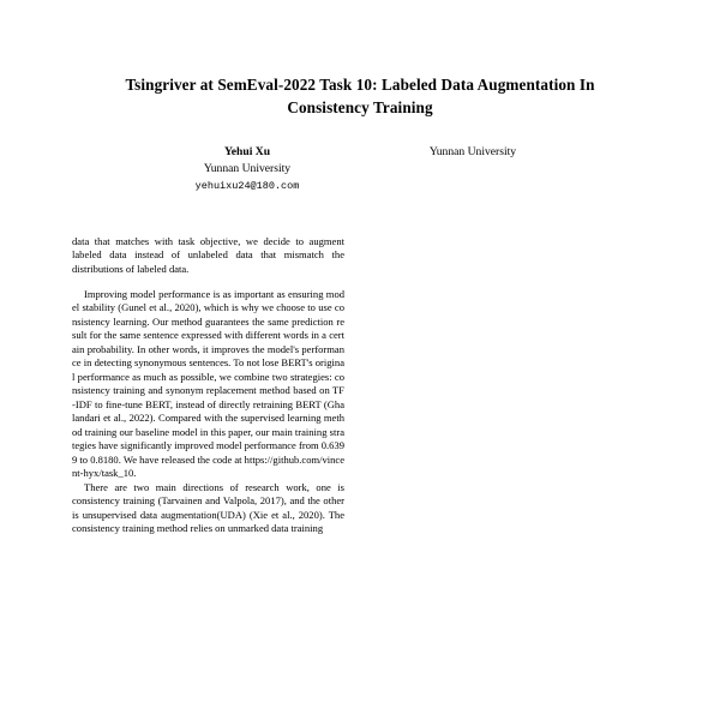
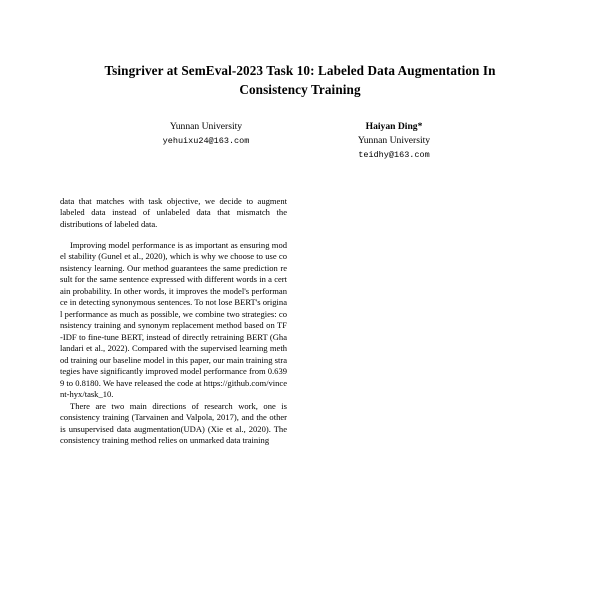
- Tsingriver at SemEval-2022 Task 10: Labeled Data Augmentation In Consistency Training
+ Tsingriver at SemEval-2023 Task 10: Labeled Data Augmentation In Consistency Training
- Yehui Xu
  Yunnan University
- yehuixu24@180.com
+ yehuixu24@163.com
+ Haiyan Ding*
  Yunnan University
+ teidhy@163.com
  data that matches with task objective, we decide to augment labeled data instead of unlabeled data that mismatch the distributions of labeled data.
  Improving model performance is as important as ensuring model stability (Gunel et al., 2020), which is why we choose to use consistency learning. Our method guarantees the same prediction result for the same sentence expressed with different words in a certain probability. In other words, it improves the model's performance in detecting synonymous sentences. To not lose BERT's original performance as much as possible, we combine two strategies: consistency training and synonym replacement method based on TF-IDF to fine-tune BERT, instead of directly retraining BERT (Ghalandari et al., 2022). Compared with the supervised learning method training our baseline model in this paper, our main training strategies have significantly improved model performance from 0.6399 to 0.8180. We have released the code at https://github.com/vincent-hyx/task_10.
  There are two main directions of research work, one is consistency training (Tarvainen and Valpola, 2017), and the other is unsupervised data augmentation(UDA) (Xie et al., 2020). The consistency training method relies on unmarked data training
